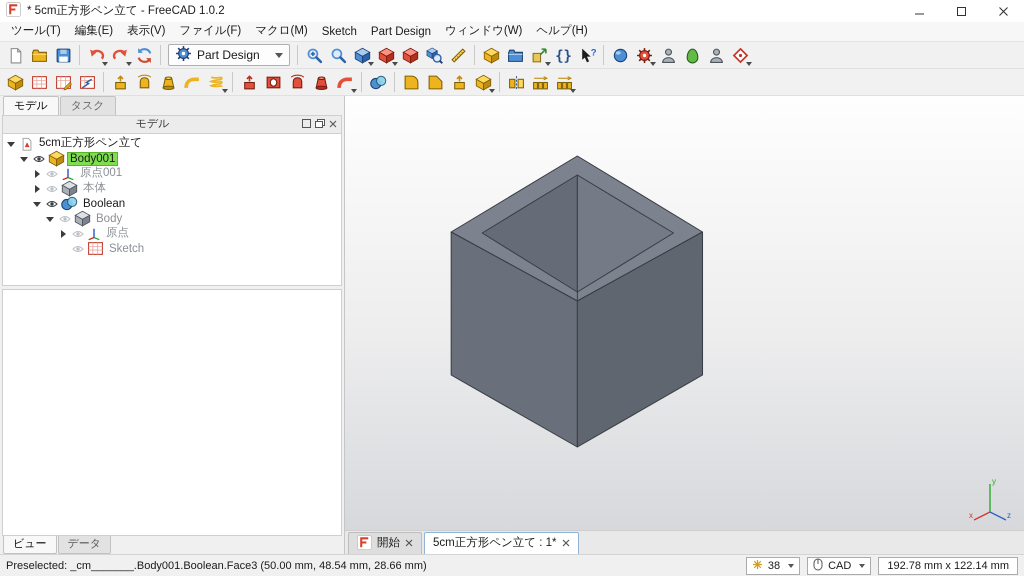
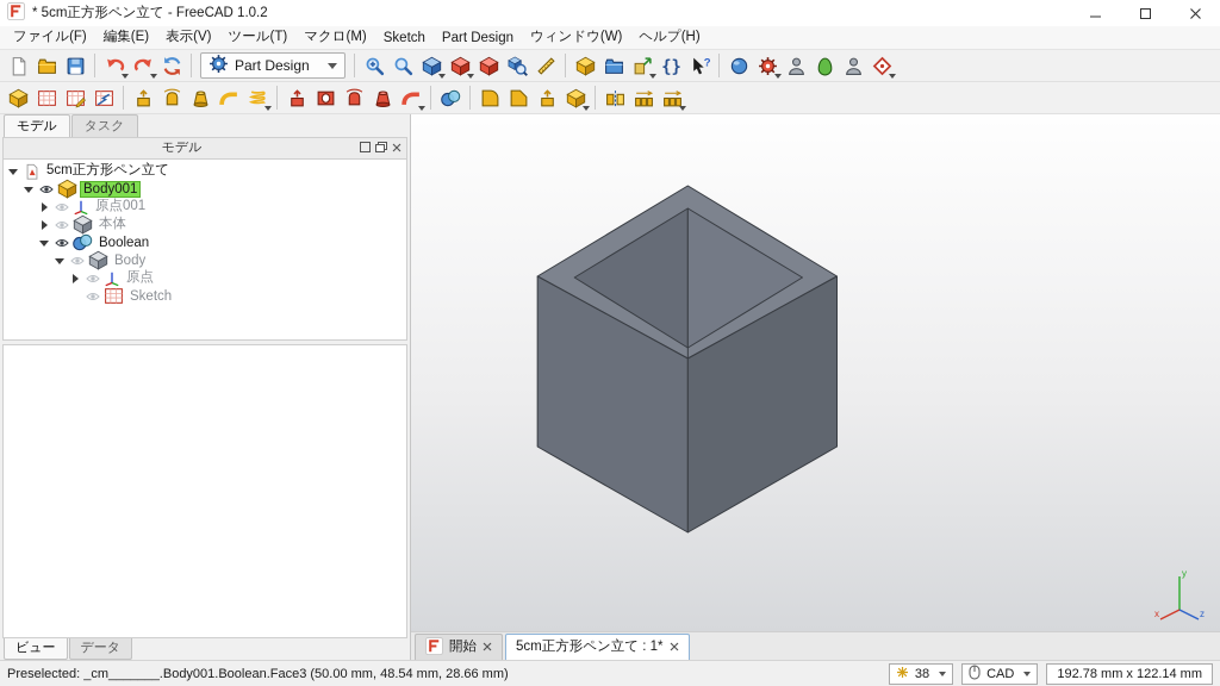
  * 5cm正方形ペン立て - FreeCAD 1.0.2
- ツール(T)
+ ファイル(F)
  編集(E)
  表示(V)
- ファイル(F)
+ ツール(T)
  マクロ(M)
  Sketch
  Part Design
  ウィンドウ(W)
  ヘルプ(H)
  Part Design
  {}
  ?
  モデル
  タスク
  モデル
  5cm正方形ペン立て
  Body001
  原点001
  本体
  Boolean
  Body
  原点
  Sketch
  ビュー
  データ
  y
  x
  z
  開始
  5cm正方形ペン立て : 1*
  Preselected: _cm_______.Body001.Boolean.Face3 (50.00 mm, 48.54 mm, 28.66 mm)
  38
  CAD
  192.78 mm x 122.14 mm
